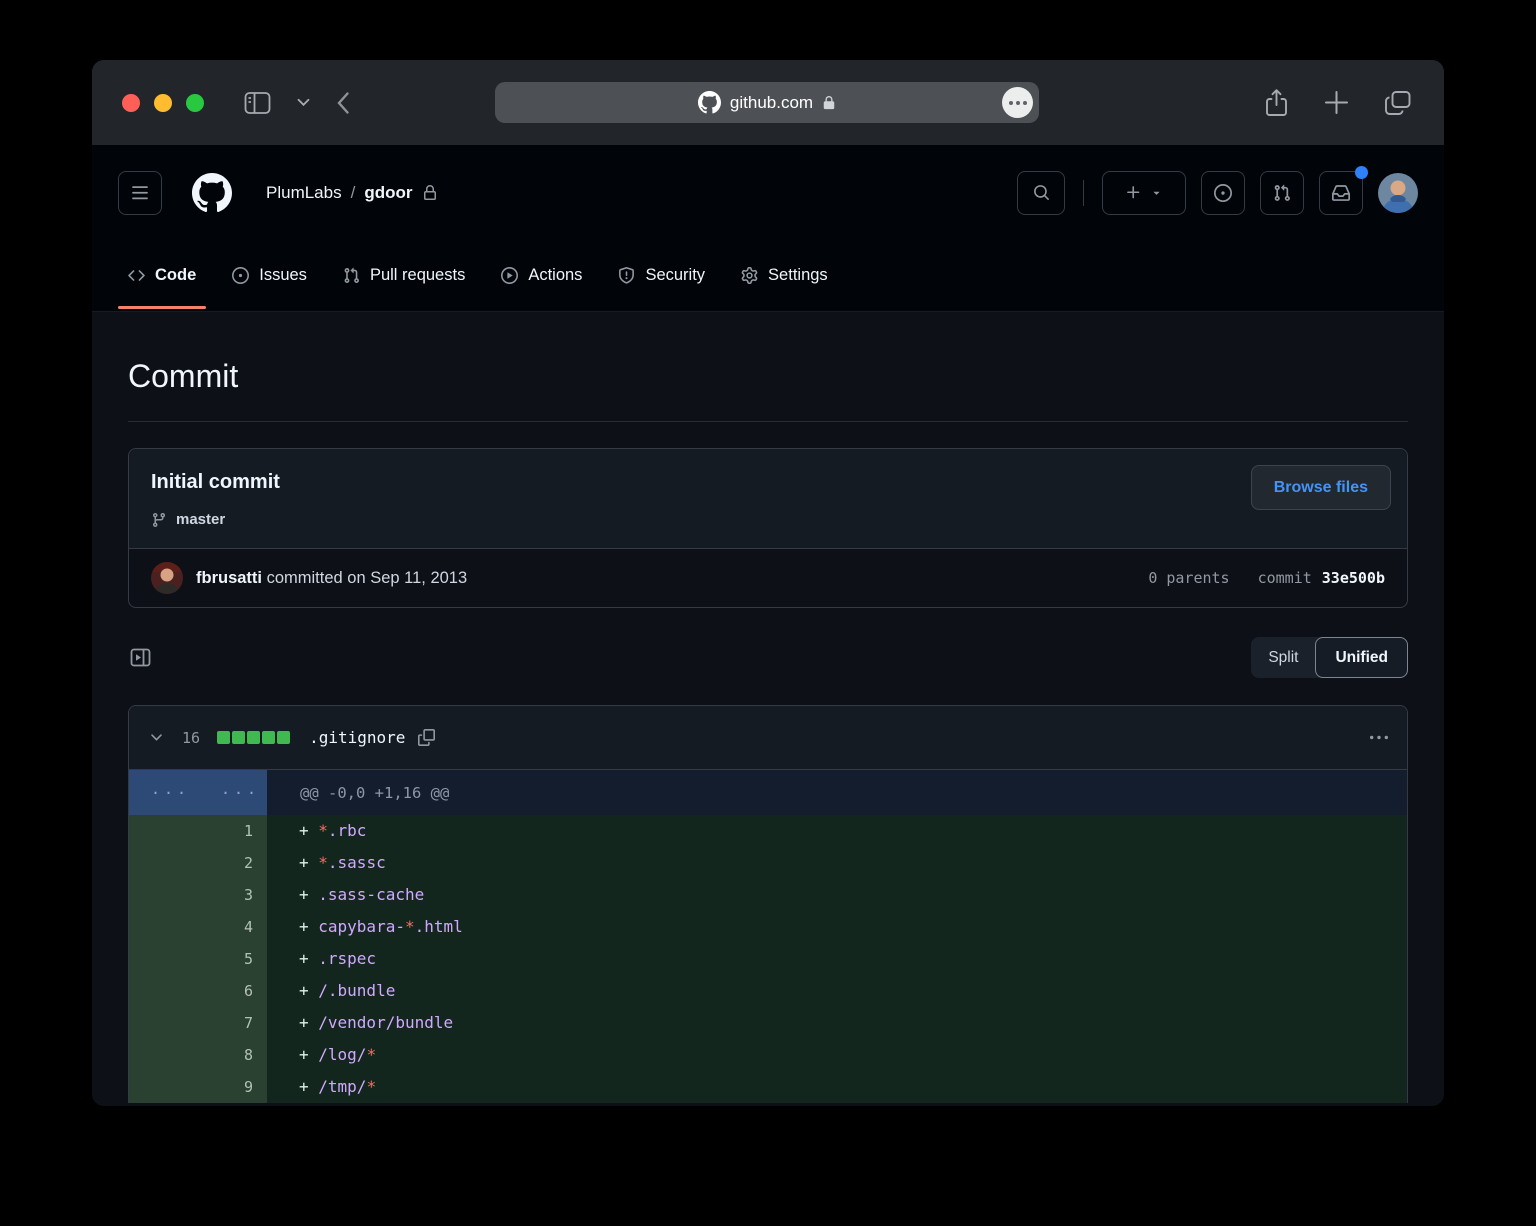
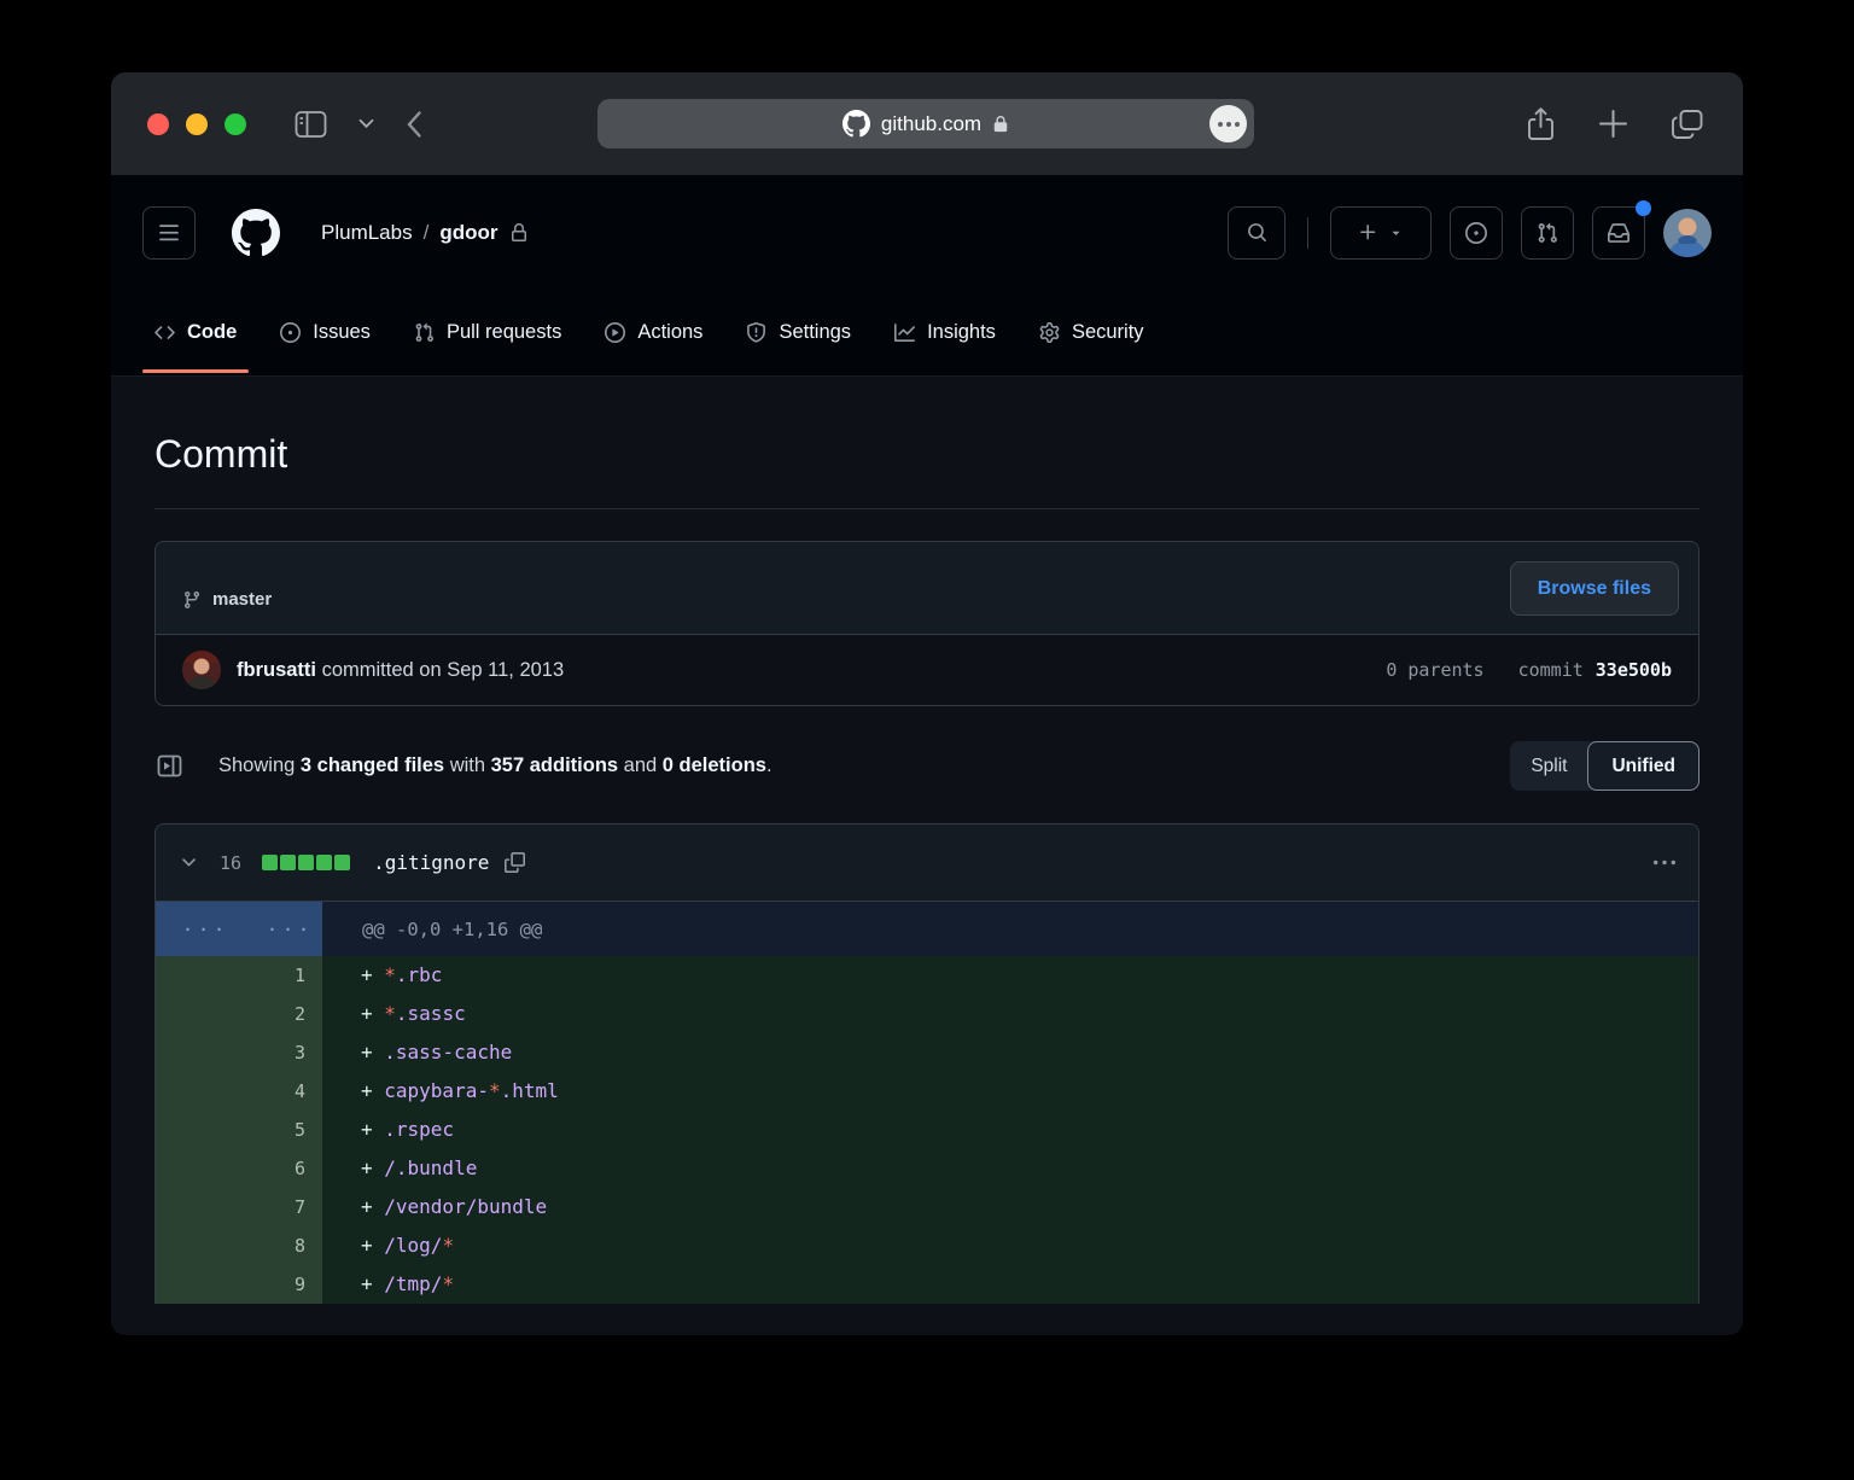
  github.com
  PlumLabs
  /
  gdoor
  Code
  Issues
  Pull requests
  Actions
- Security
+ Settings
+ Insights
- Settings
+ Security
  Commit
- Initial commit
  Browse files
  master
  fbrusatti committed on Sep 11, 2013
  0 parents
  commit 33e500b
+ Showing 3 changed files with 357 additions and 0 deletions.
  Split
  Unified
  16
  .gitignore
  ···
  ···
  @@ -0,0 +1,16 @@
  1
  + *.rbc
  2
  + *.sassc
  3
  + .sass-cache
  4
  + capybara-*.html
  5
  + .rspec
  6
  + /.bundle
  7
  + /vendor/bundle
  8
  + /log/*
  9
  + /tmp/*
